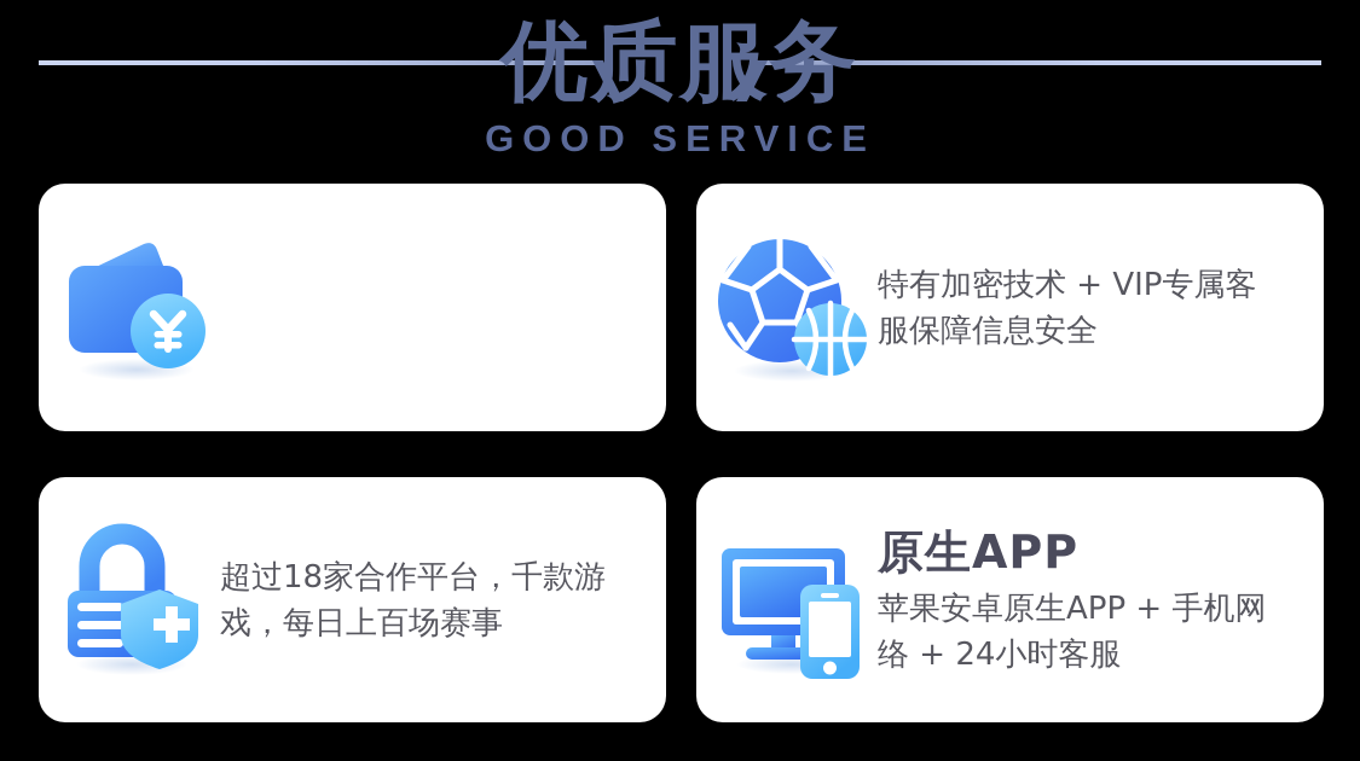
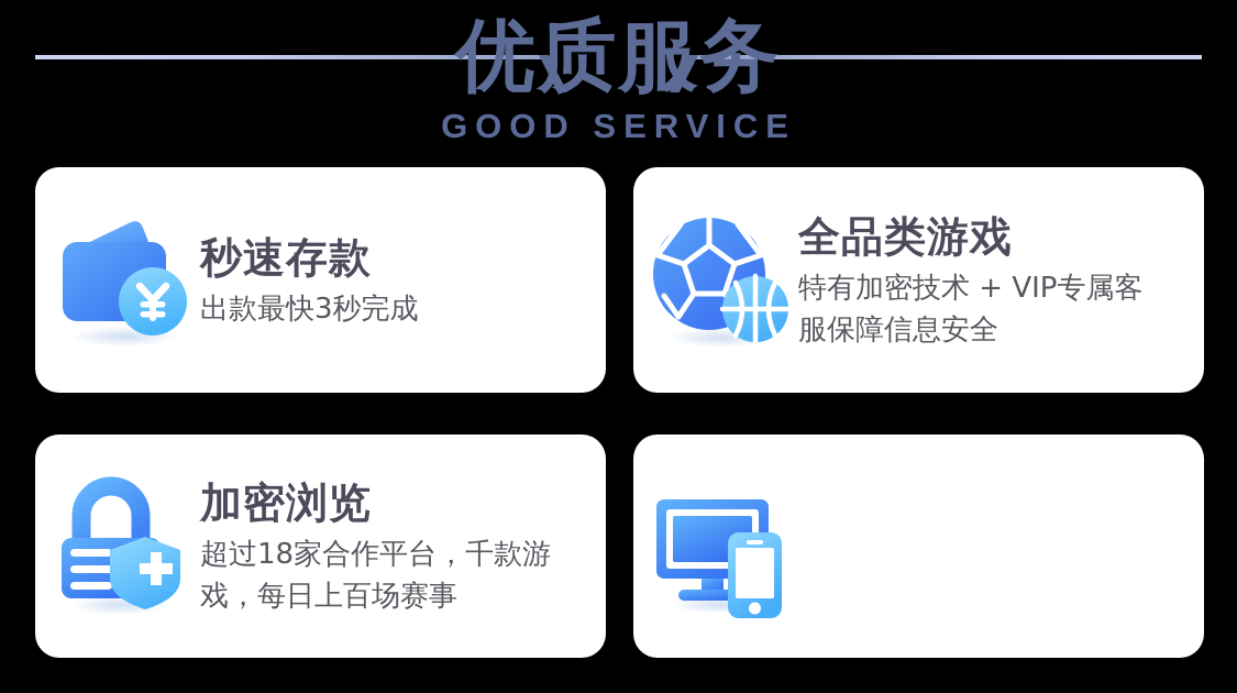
  优质服务
  GOOD SERVICE
+ 秒速存款
+ 出款最快3秒完成
+ 全品类游戏
  特有加密技术 + VIP专属客服保障信息安全
+ 加密浏览
  超过18家合作平台，千款游戏，每日上百场赛事
- 原生APP
- 苹果安卓原生APP + 手机网络 + 24小时客服
